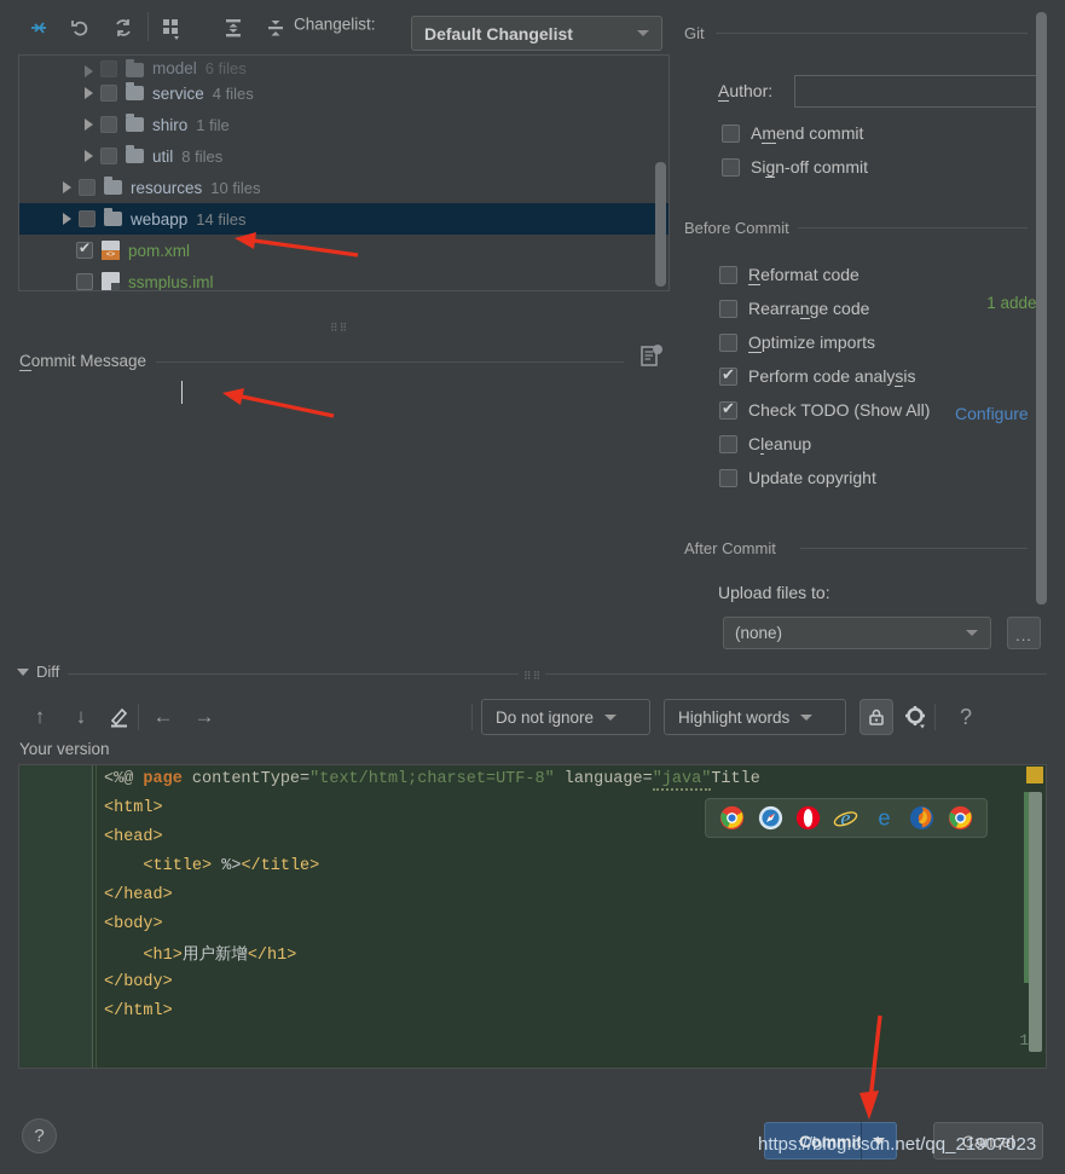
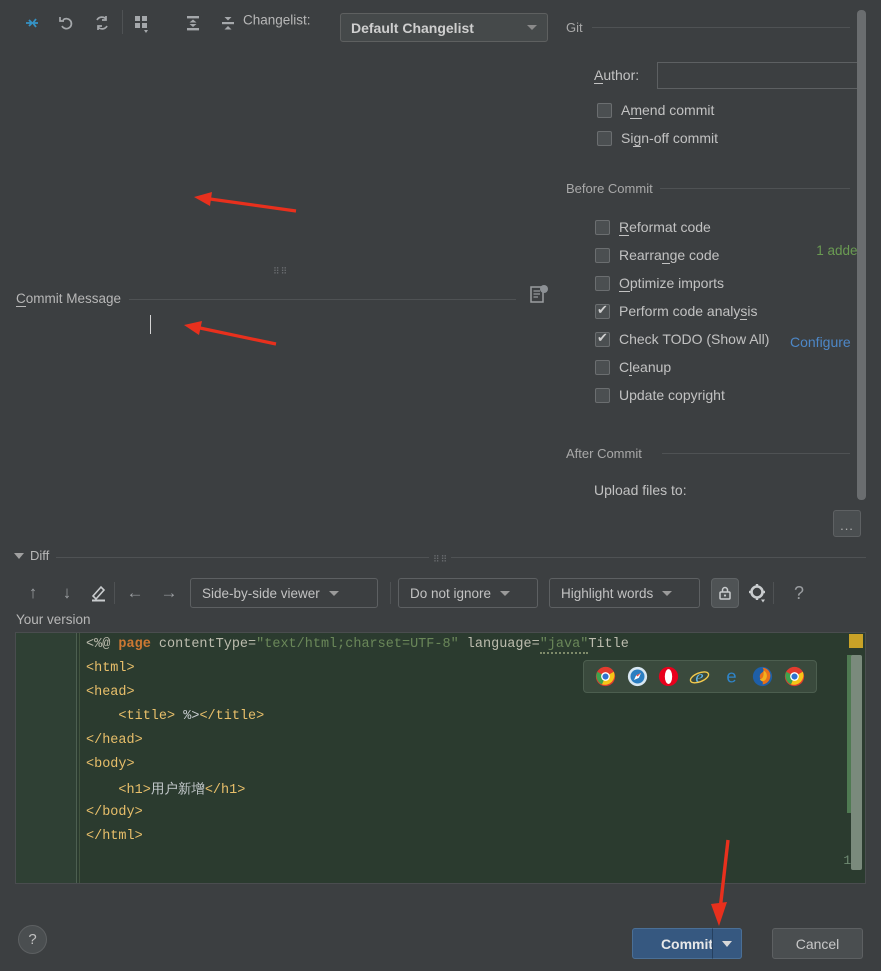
  Changelist:
  Default Changelist
- model
- 6 files
- service
- 4 files
- shiro
- 1 file
- util
- 8 files
- resources
- 10 files
- webapp
- 14 files
- pom.xml
- ssmplus.iml
  1 adde
  ⠿⠿
  Commit Message
  Git
  Author:
  Amend commit
  Sign-off commit
  Before Commit
  Reformat code
  Rearrange code
  Optimize imports
  Perform code analysis
  Check TODO (Show All)
  Configure
  Cleanup
  Update copyright
  After Commit
  Upload files to:
- (none)
  ...
  Diff
  ⠿⠿
  ↑
  ↓
  ←
  →
+ Side-by-side viewer
  Do not ignore
  Highlight words
  ?
  Your version
  <%@ page contentType="text/html;charset=UTF-8" language="java"Title
  <html>
  <head>
  <title> %></title>
  </head>
  <body>
  <h1>用户新增</h1>
  </body>
  </html>
  e
  e
  ?
  Commit
  Cancel
- https://blog.csdn.net/qq_21907023
